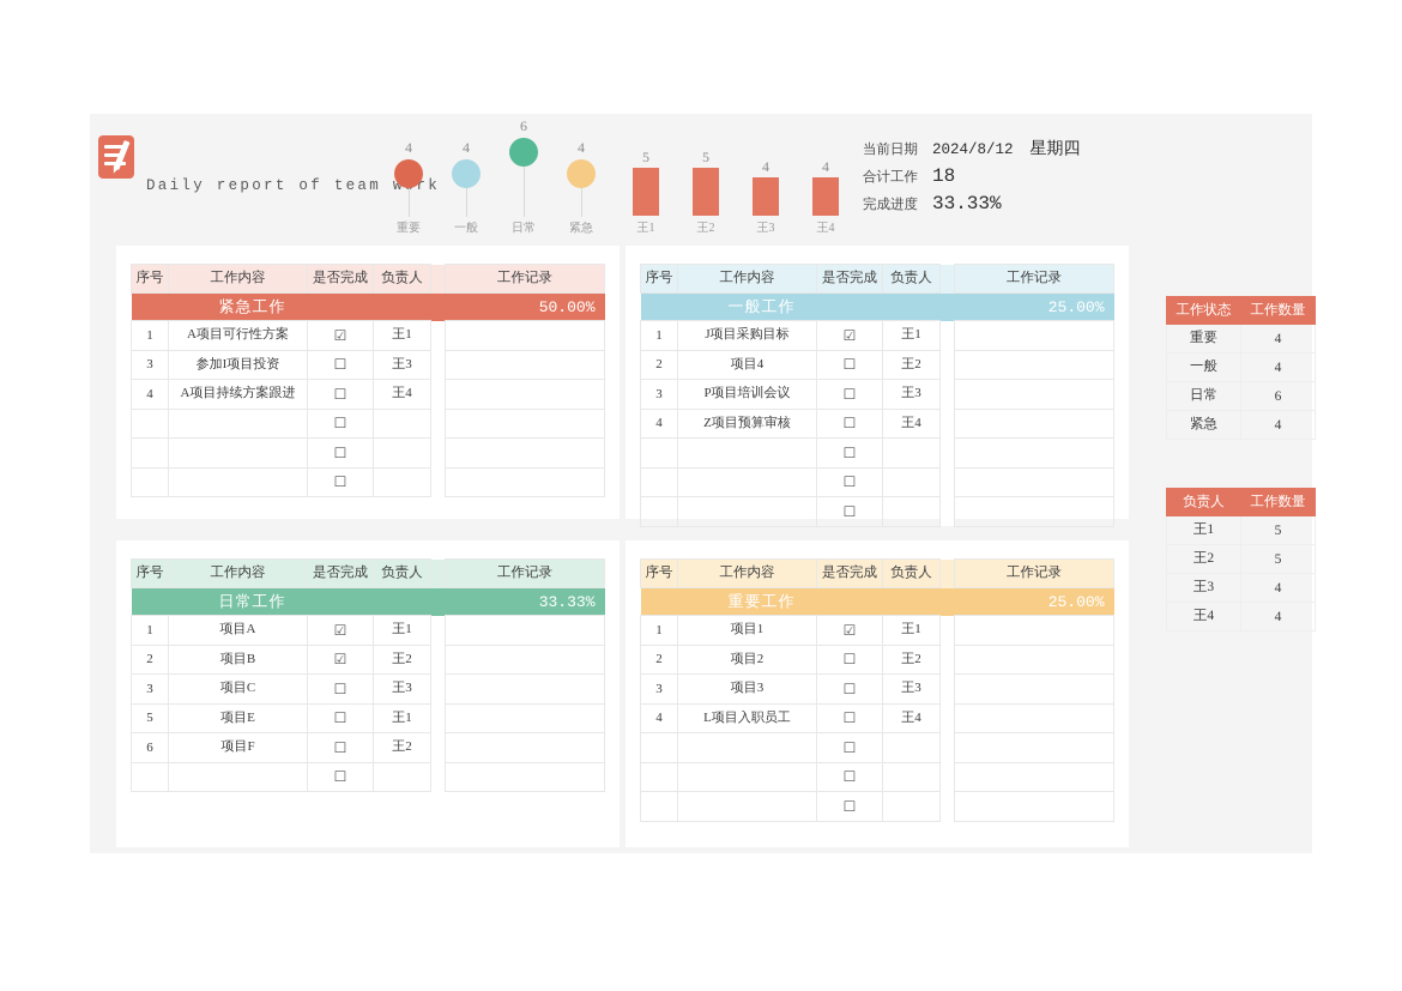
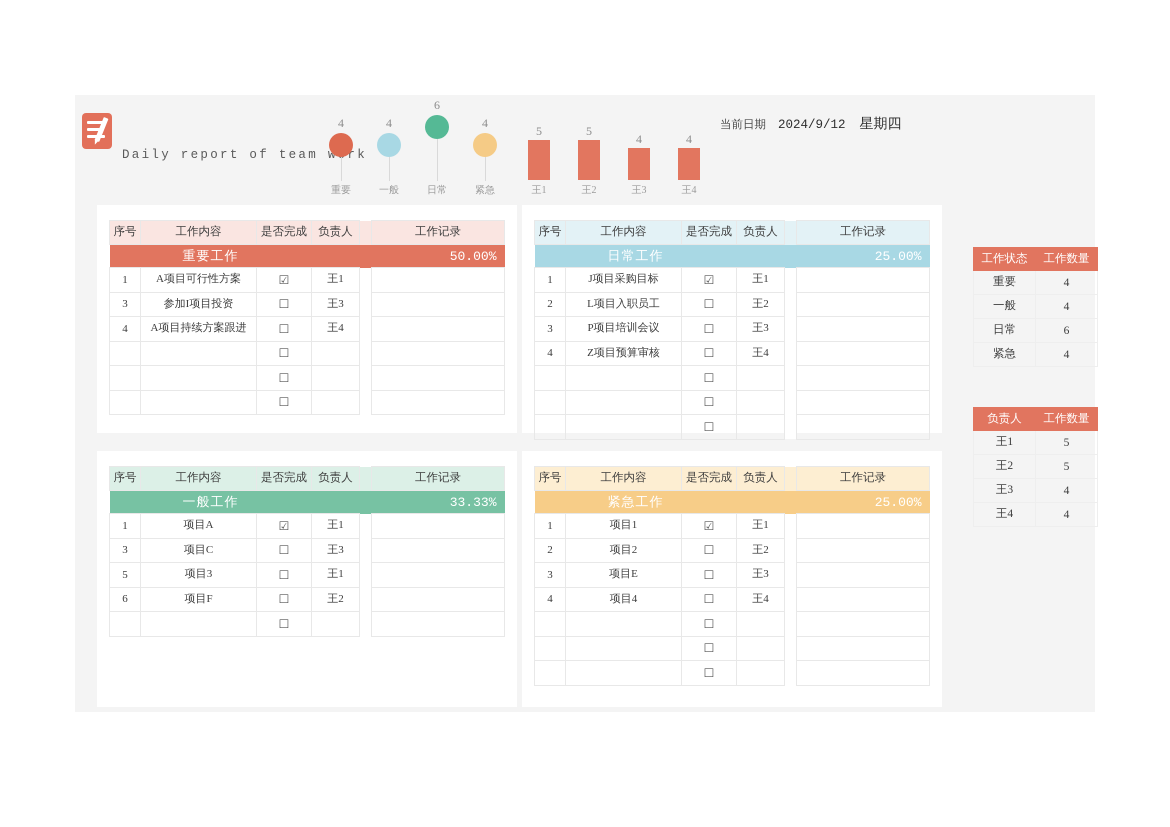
  Daily report of team wrk
  4
  重要
  4
  一般
  6
  日常
  4
  紧急
  5
  王1
  5
  王2
  4
  王3
  4
  王4
- 当前日期 2024/8/12 星期四
+ 当前日期 2024/9/12 星期四
- 合计工作 18
- 完成进度 33.33%
- 紧急工作	50.00%
+ 重要工作	50.00%
  序号	工作内容	是否完成	负责人		工作记录
  1	A项目可行性方案	☑	王1
  3	参加I项目投资	☐	王3
  4	A项目持续方案跟进	☐	王4
  		☐
  		☐
  		☐
- 一般工作	25.00%
+ 日常工作	25.00%
  序号	工作内容	是否完成	负责人		工作记录
  1	J项目采购目标	☑	王1
- 2	项目4	☐	王2
+ 2	L项目入职员工	☐	王2
  3	P项目培训会议	☐	王3
  4	Z项目预算审核	☐	王4
  		☐
  		☐
  		☐
- 日常工作	33.33%
+ 一般工作	33.33%
  序号	工作内容	是否完成	负责人		工作记录
  1	项目A	☑	王1
- 2	项目B	☑	王2
  3	项目C	☐	王3
- 5	项目E	☐	王1
+ 5	项目3	☐	王1
  6	项目F	☐	王2
  		☐
- 重要工作	25.00%
+ 紧急工作	25.00%
  序号	工作内容	是否完成	负责人		工作记录
  1	项目1	☑	王1
  2	项目2	☐	王2
- 3	项目3	☐	王3
+ 3	项目E	☐	王3
- 4	L项目入职员工	☐	王4
+ 4	项目4	☐	王4
  		☐
  		☐
  		☐
  工作状态	工作数量
  重要	4
  一般	4
  日常	6
  紧急	4
  负责人	工作数量
  王1	5
  王2	5
  王3	4
  王4	4
